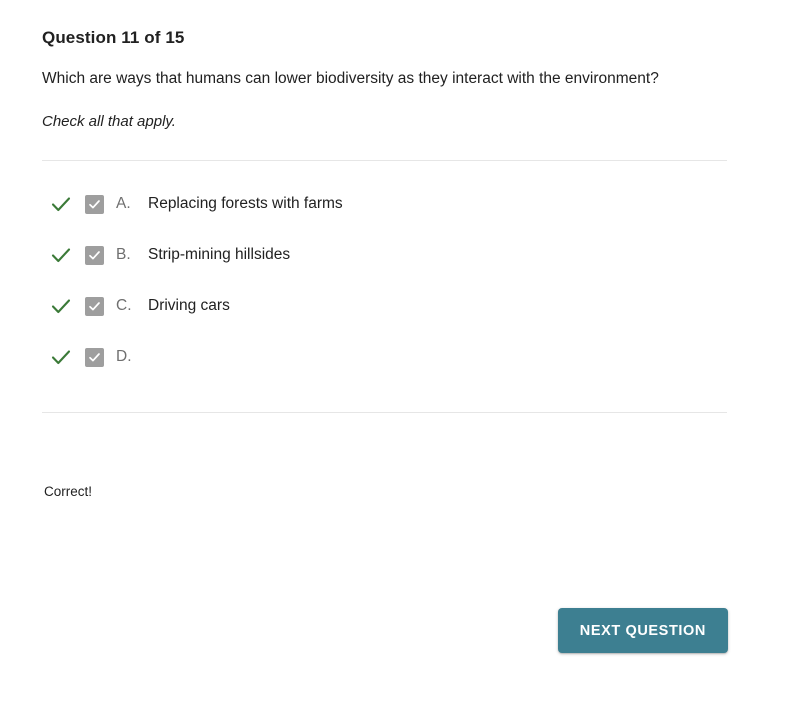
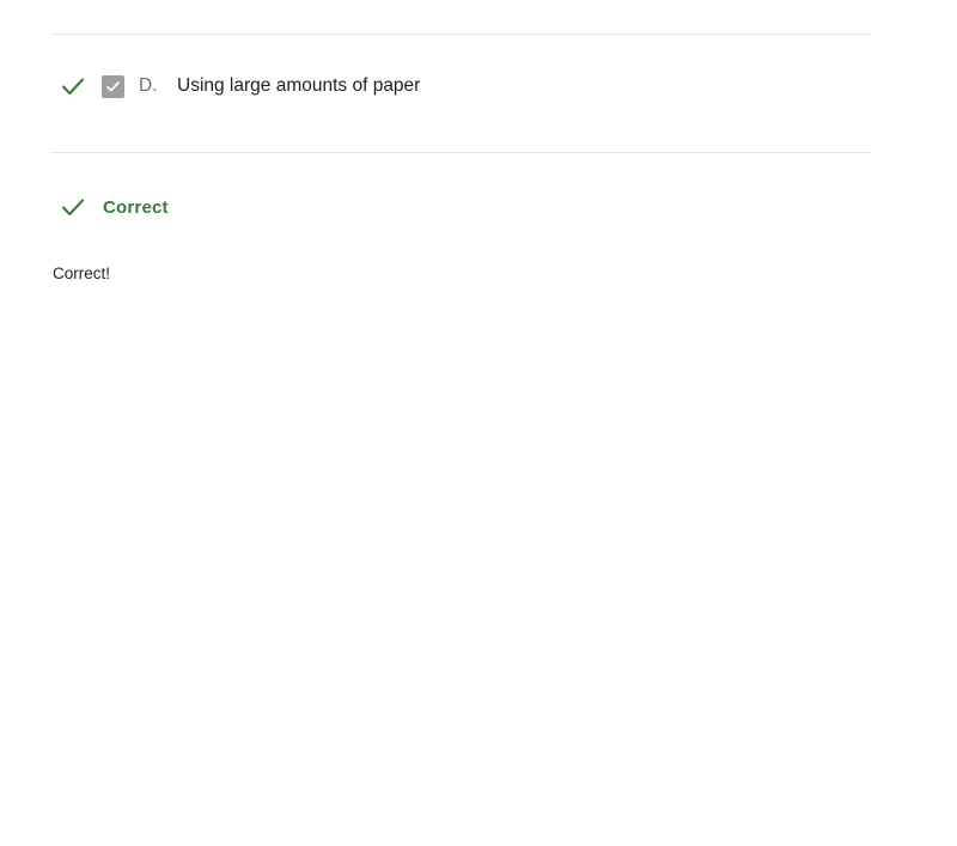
- Question 11 of 15
- Which are ways that humans can lower biodiversity as they interact with the environment?
- Check all that apply.
- A.
- Replacing forests with farms
- B.
- Strip-mining hillsides
- C.
- Driving cars
  D.
+ Using large amounts of paper
+ Correct
  Correct!
- NEXT QUESTION
